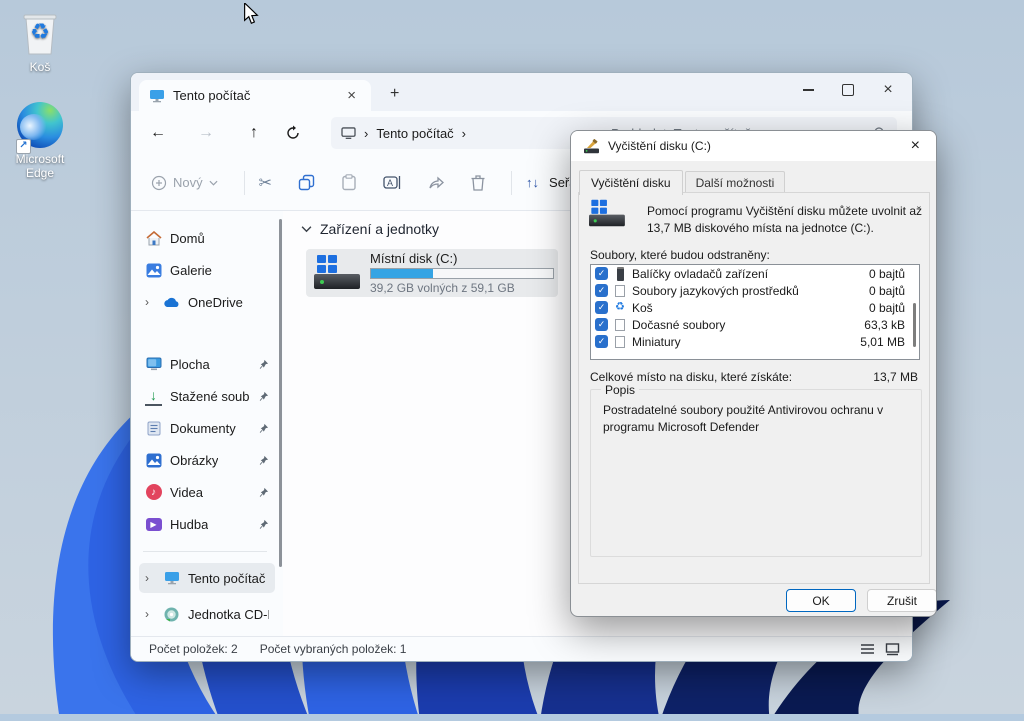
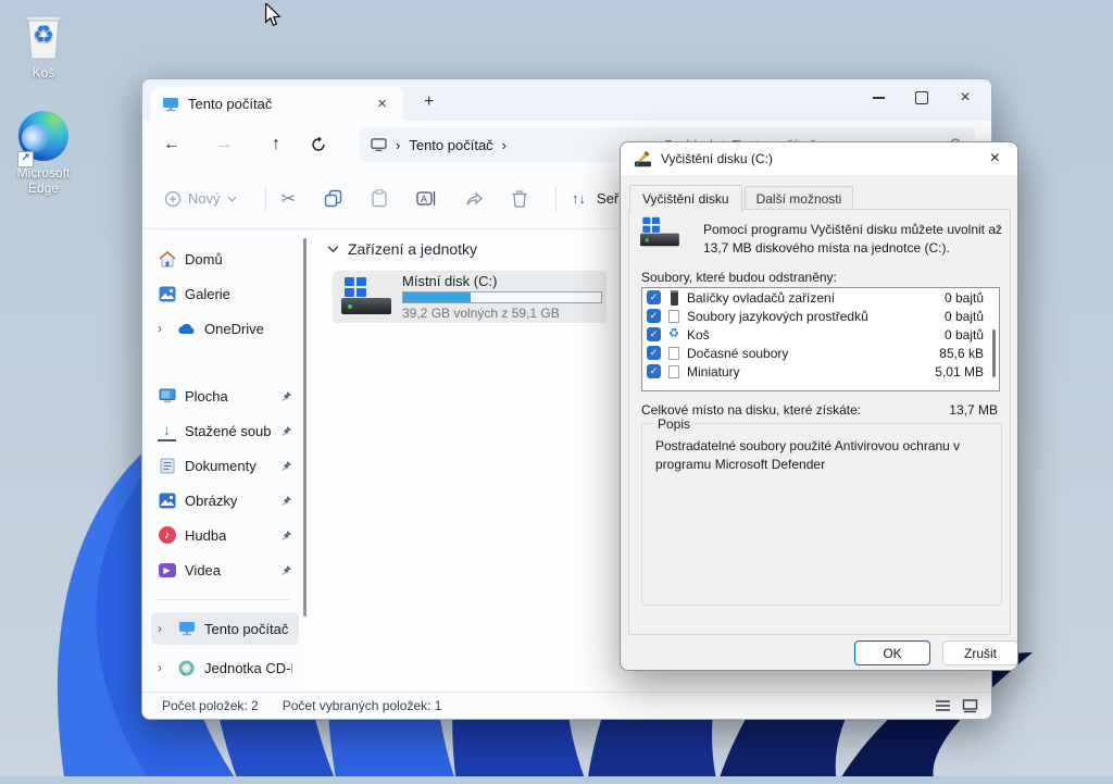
  ♻
  Koš
  ↗
  Microsoft Edge
  Tento počítač
  ×
  +
  ×
  ←
  →
  ↑
  ›
  Tento počítač
  ›
  Nový
  ✂
  A
  ↑↓
  Domů
  Galerie
  ›
  OneDrive
  Plocha
  ↓
  Stažené soub
  Dokumenty
  Obrázky
  ♪
- Videa
+ Hudba
  ▶
- Hudba
+ Videa
  ›
  Tento počítač
  ›
  Jednotka CD-
  Zařízení a jednotky
  Místní disk (C:)
  39,2 GB volných z 59,1 GB
  Počet položek: 2
  Počet vybraných položek: 1
  Vyčištění disku (C:)
  ×
  Vyčištění disku
  Další možnosti
  Pomocí programu Vyčištění disku můžete uvolnit až 13,7 MB diskového místa na jednotce (C:).
  Soubory, které budou odstraněny:
  ✓
  Balíčky ovladačů zařízení
  0 bajtů
  ✓
  Soubory jazykových prostředků
  0 bajtů
  ✓
  ♻
  Koš
  0 bajtů
  ✓
  Dočasné soubory
- 63,3 kB
+ 85,6 kB
  ✓
  Miniatury
  5,01 MB
  Celkové místo na disku, které získáte:
  13,7 MB
  Popis
  Postradatelné soubory použité Antivirovou ochranu v programu Microsoft Defender
  OK
  Zrušit
